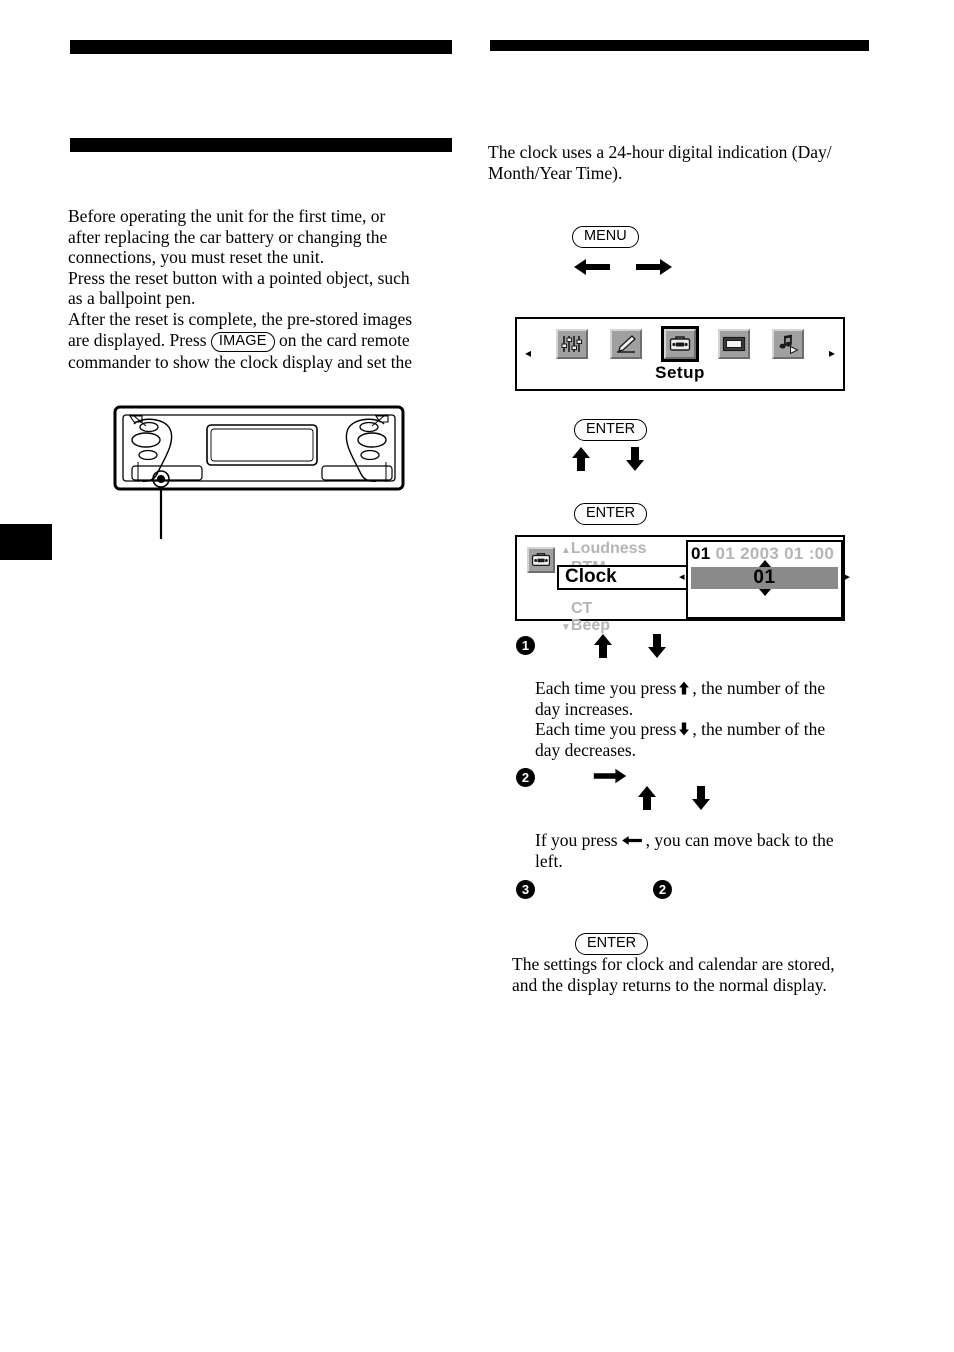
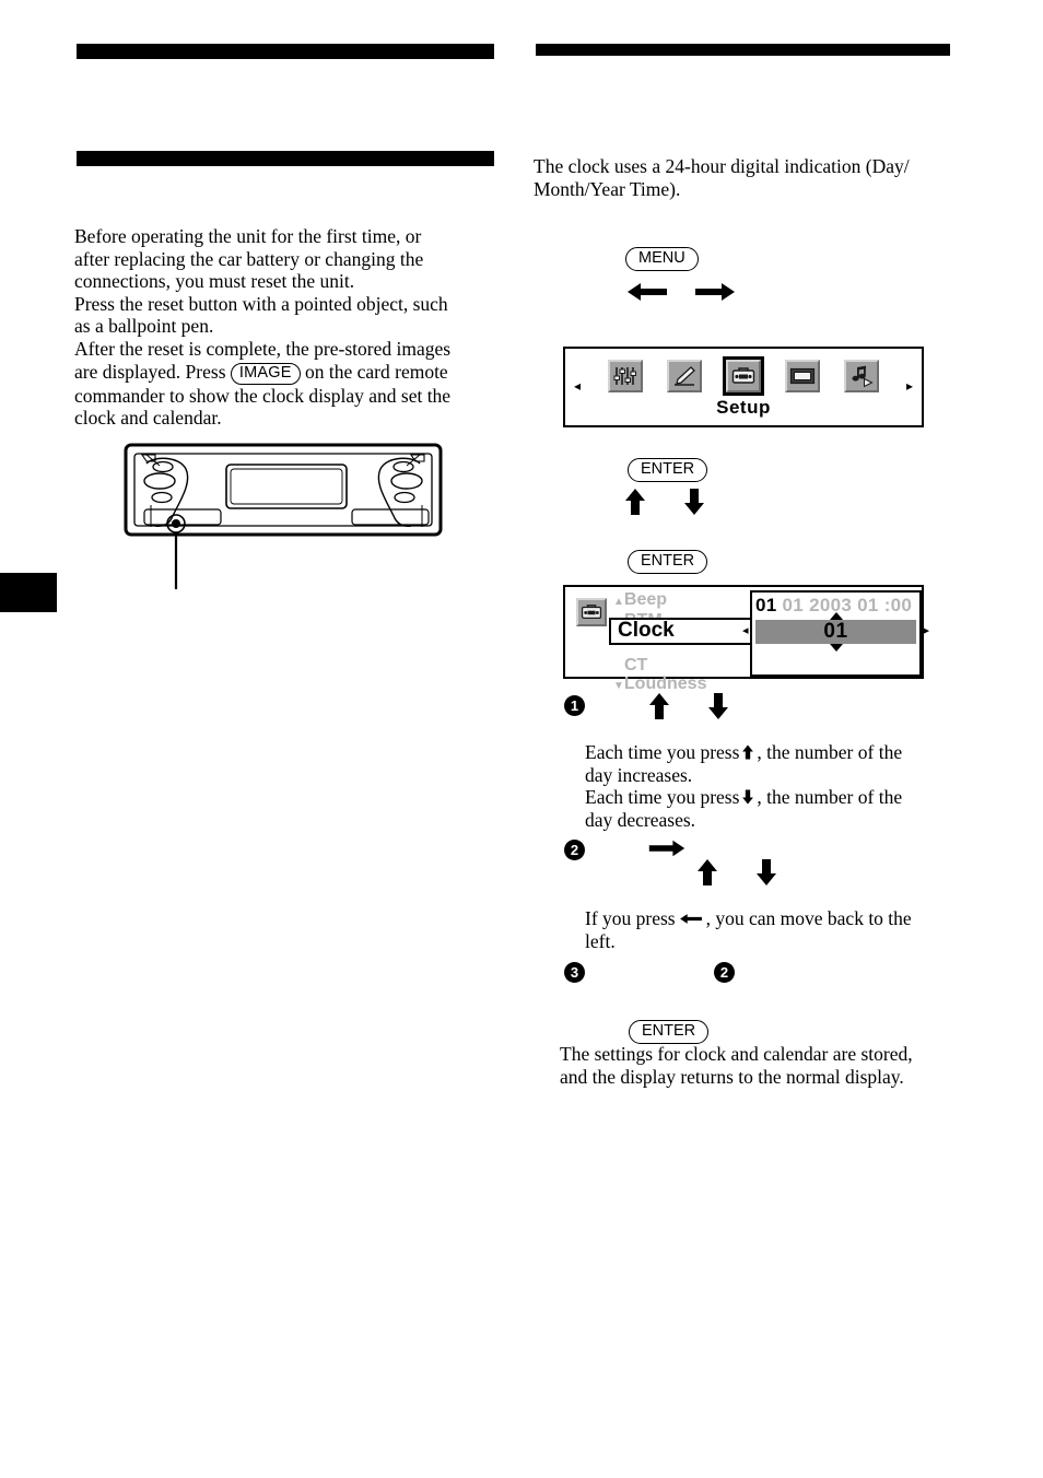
  Before operating the unit for the first time, or
  after replacing the car battery or changing the
  connections, you must reset the unit.
  Press the reset button with a pointed object, such
  as a ballpoint pen.
  After the reset is complete, the pre-stored images
  are displayed. Press IMAGE on the card remote
  commander to show the clock display and set the
+ clock and calendar.
  The clock uses a 24-hour digital indication (Day/
  Month/Year Time).
  MENU
  ◂
  ▸
  Setup
  ENTER
  ENTER
- ▲Loudness
+ ▲Beep
  CT
- ▼Beep
+ ▼Loudness
  Clock
  01 01 2003 01 :00
  ◂
  ▸
  01
  1
  Each time you press , the number of the
  day increases.
  Each time you press , the number of the
  day decreases.
  2
  If you press , you can move back to the
  left.
  3
  2
  ENTER
  The settings for clock and calendar are stored,
  and the display returns to the normal display.
